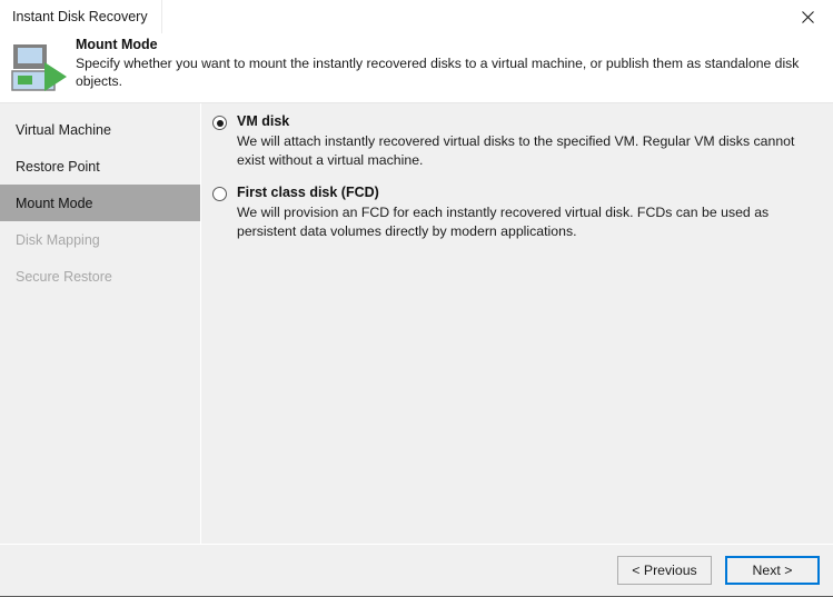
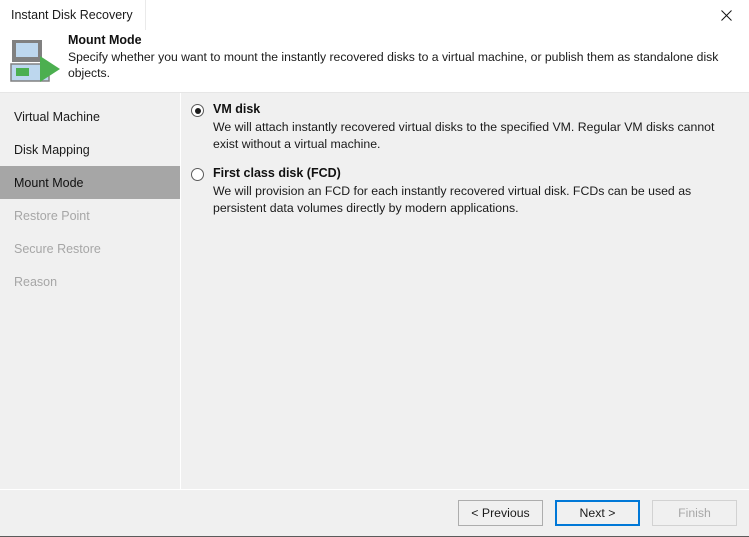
  Instant Disk Recovery
  Mount Mode
  Specify whether you want to mount the instantly recovered disks to a virtual machine, or publish them as standalone disk objects.
  Virtual Machine
- Restore Point
+ Disk Mapping
  Mount Mode
- Disk Mapping
+ Restore Point
  Secure Restore
+ Reason
  VM disk
  We will attach instantly recovered virtual disks to the specified VM. Regular VM disks cannot exist without a virtual machine.
  First class disk (FCD)
  We will provision an FCD for each instantly recovered virtual disk. FCDs can be used as persistent data volumes directly by modern applications.
  < Previous
  Next >
+ Finish
